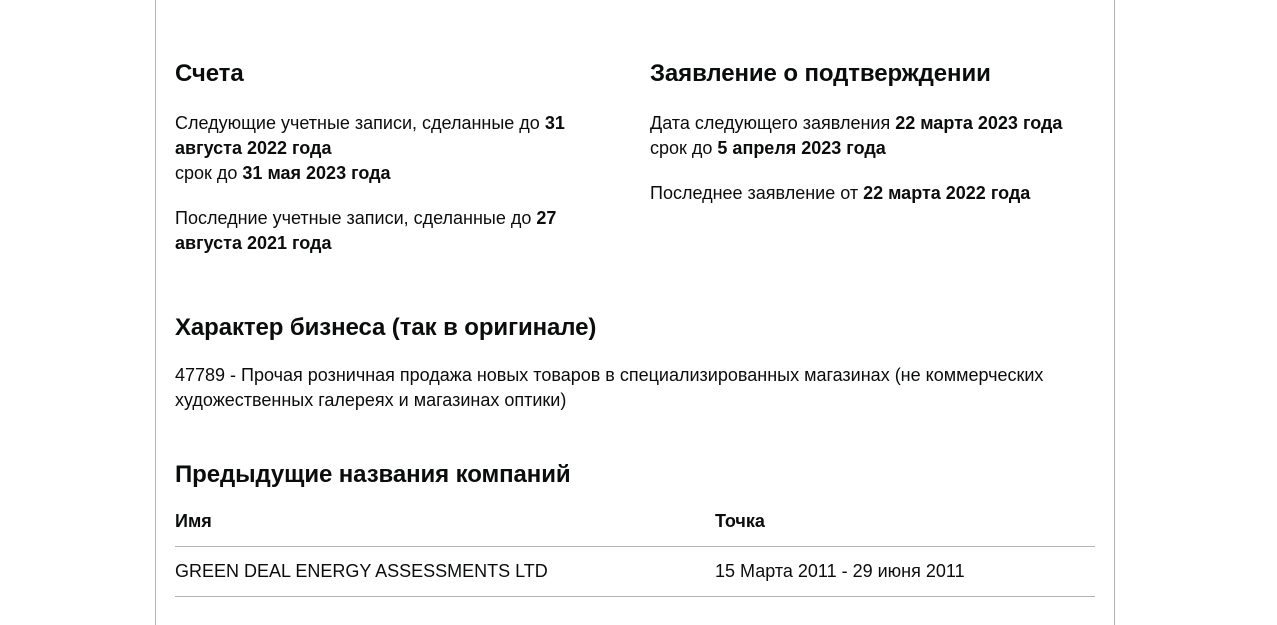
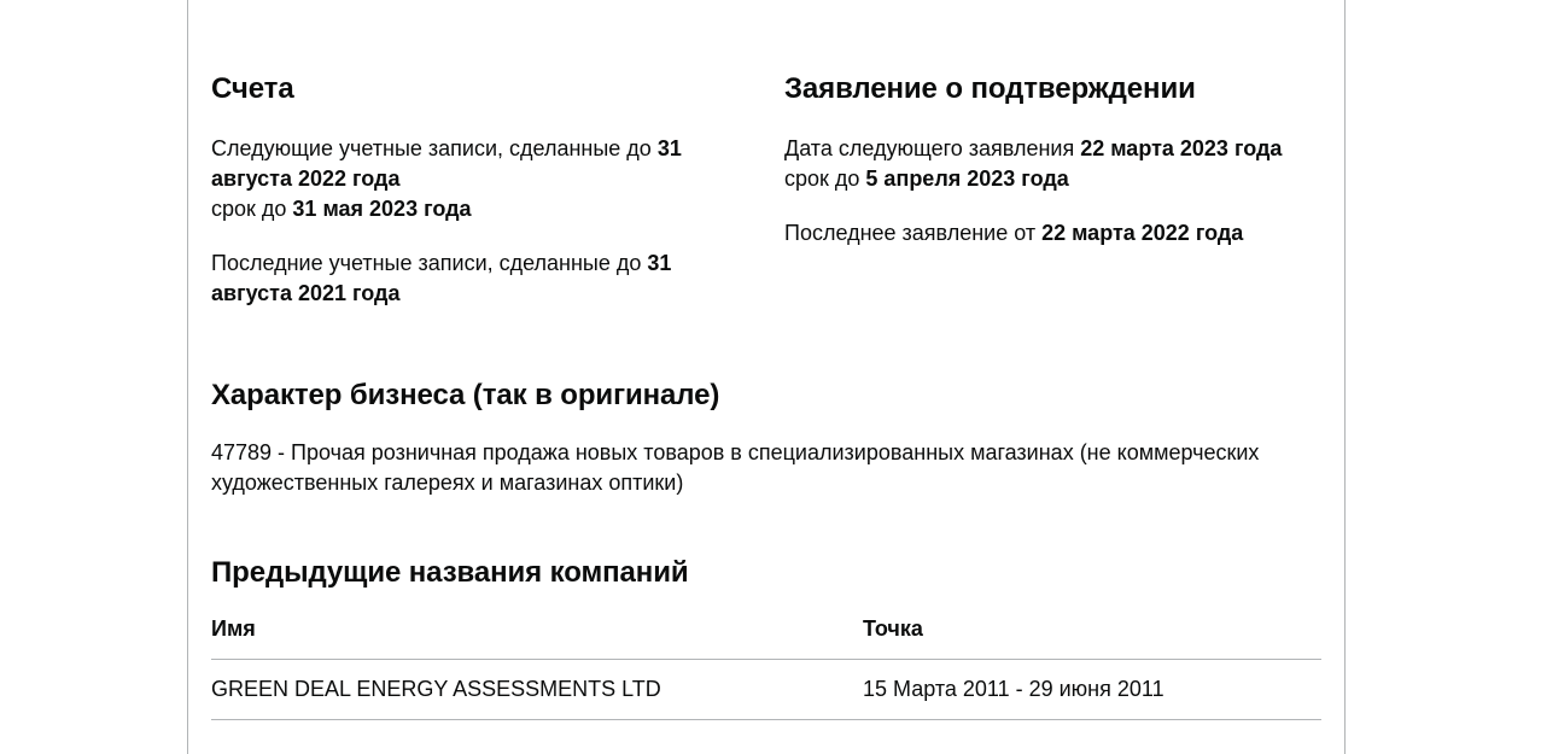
  Счета
  Следующие учетные записи, сделанные до 31 августа 2022 года
  срок до 31 мая 2023 года
- Последние учетные записи, сделанные до 27 августа 2021 года
+ Последние учетные записи, сделанные до 31 августа 2021 года
  Заявление о подтверждении
  Дата следующего заявления 22 марта 2023 года
  срок до 5 апреля 2023 года
  Последнее заявление от 22 марта 2022 года
  Характер бизнеса (так в оригинале)
  47789 - Прочая розничная продажа новых товаров в специализированных магазинах (не коммерческих художественных галереях и магазинах оптики)
  Предыдущие названия компаний
  Имя	Точка
  GREEN DEAL ENERGY ASSESSMENTS LTD	15 Марта 2011 - 29 июня 2011
